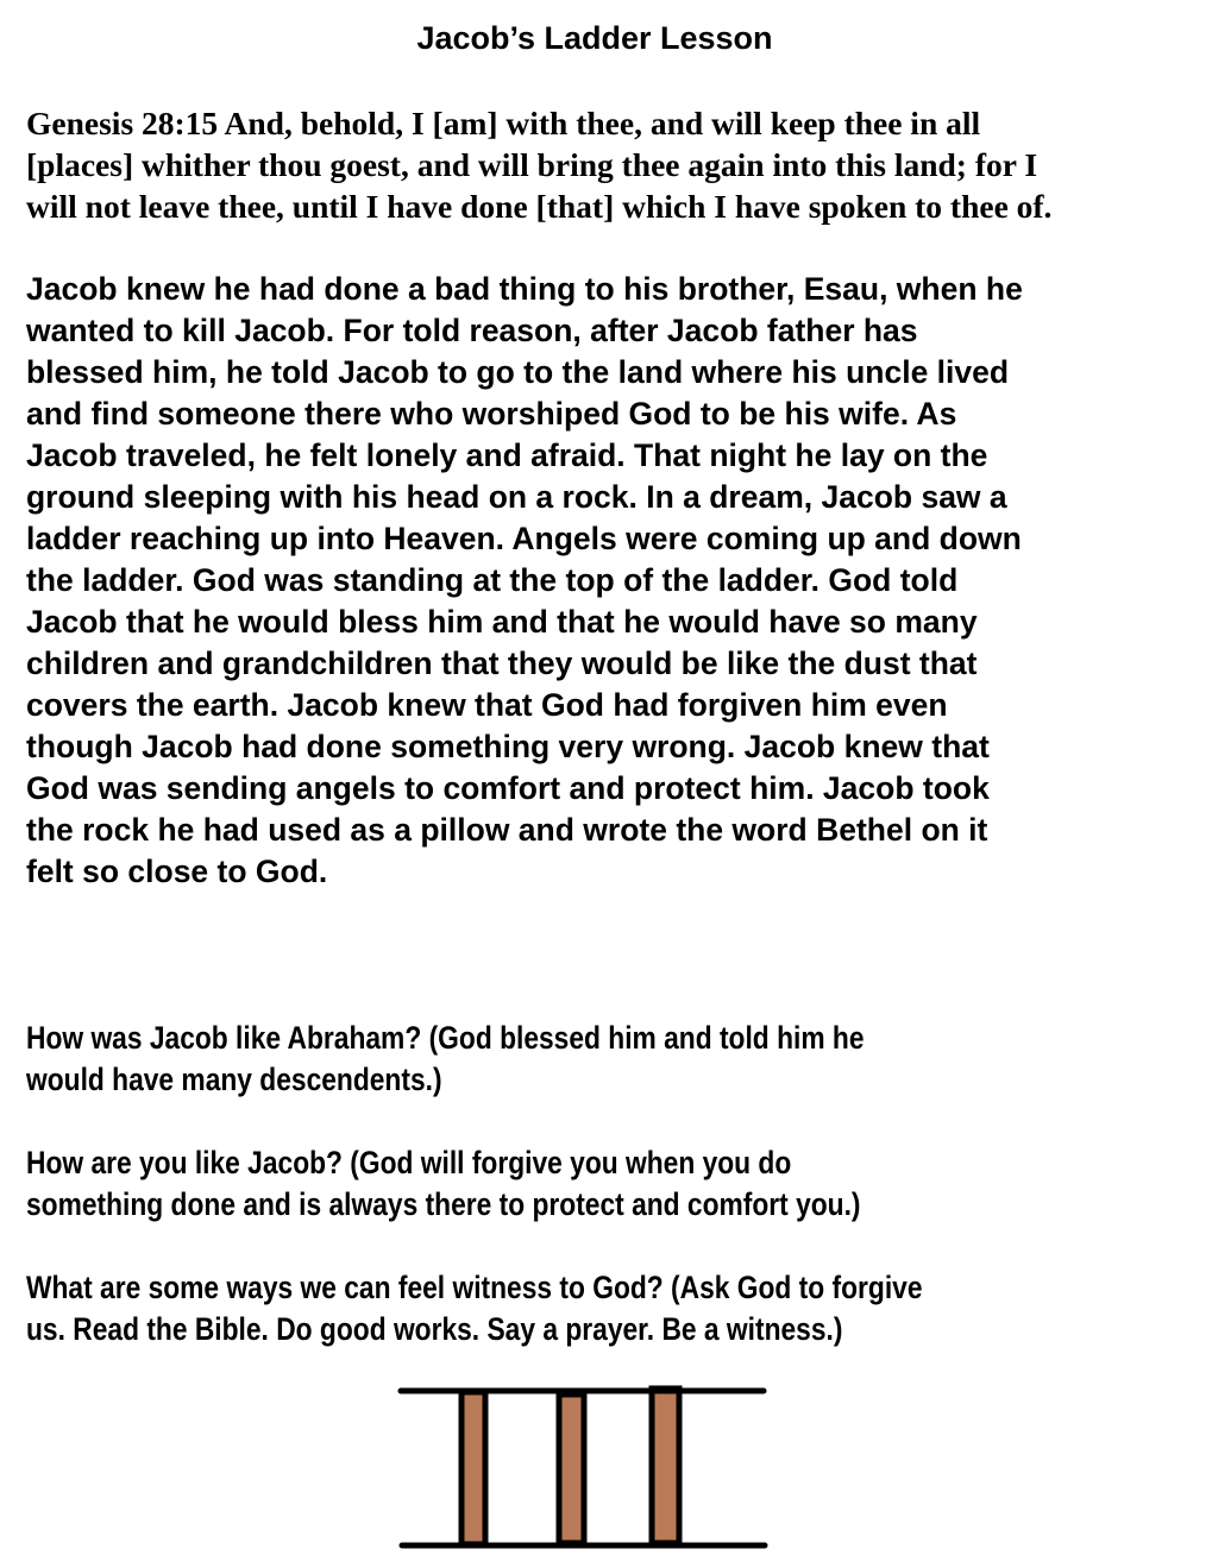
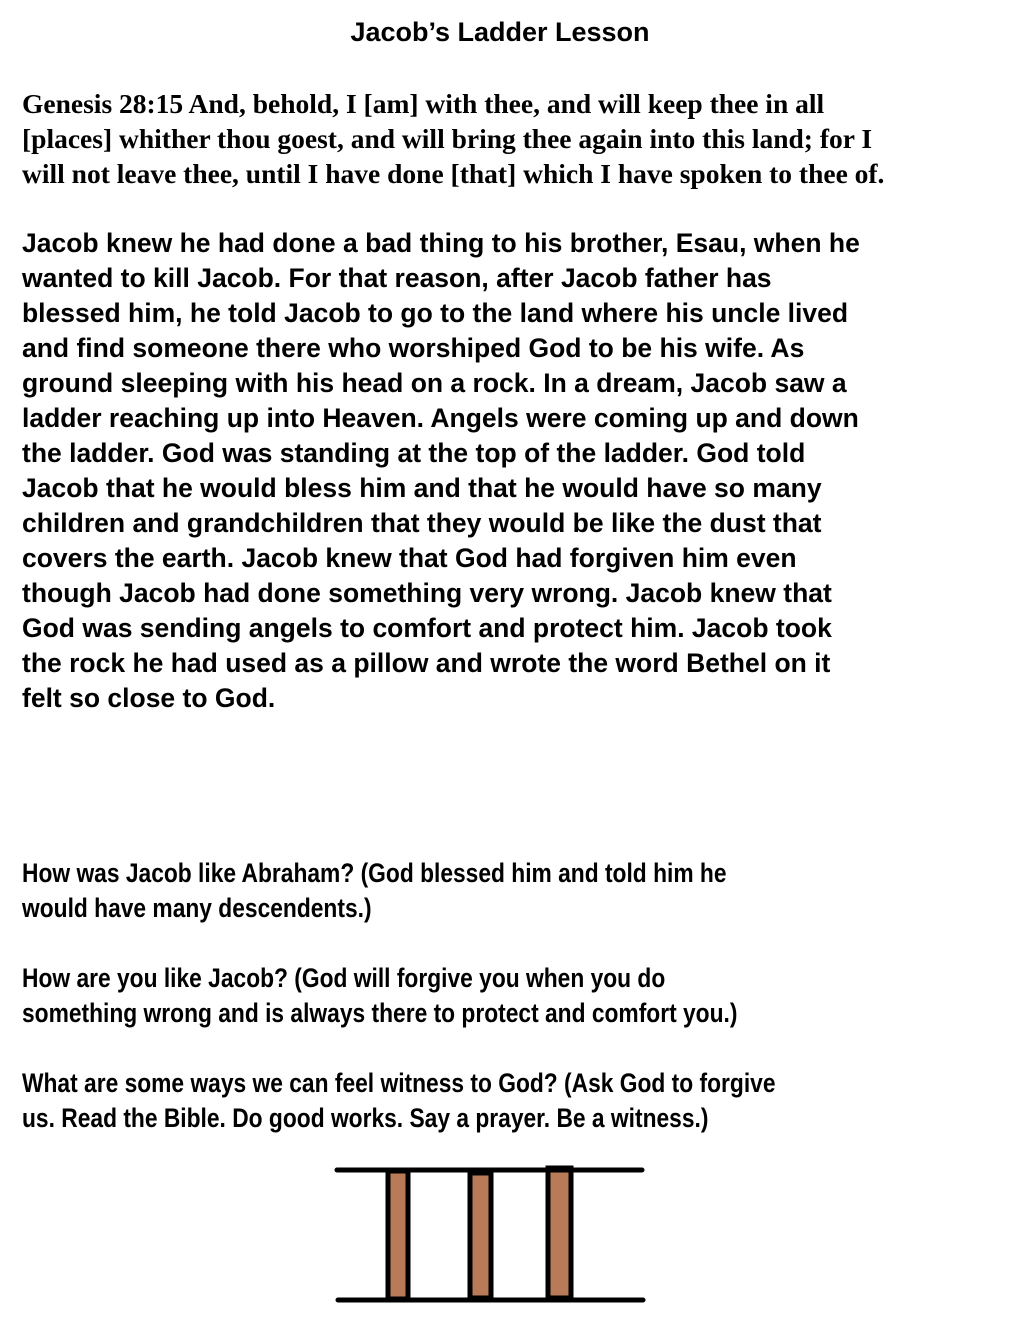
  Jacob’s Ladder Lesson
  Genesis 28:15 And, behold, I [am] with thee, and will keep thee in all
  [places] whither thou goest, and will bring thee again into this land; for I
  will not leave thee, until I have done [that] which I have spoken to thee of.
  Jacob knew he had done a bad thing to his brother, Esau, when he
- wanted to kill Jacob. For told reason, after Jacob father has
+ wanted to kill Jacob. For that reason, after Jacob father has
  blessed him, he told Jacob to go to the land where his uncle lived
  and find someone there who worshiped God to be his wife. As
- Jacob traveled, he felt lonely and afraid. That night he lay on the
  ground sleeping with his head on a rock. In a dream, Jacob saw a
  ladder reaching up into Heaven. Angels were coming up and down
  the ladder. God was standing at the top of the ladder. God told
  Jacob that he would bless him and that he would have so many
  children and grandchildren that they would be like the dust that
  covers the earth. Jacob knew that God had forgiven him even
  though Jacob had done something very wrong. Jacob knew that
  God was sending angels to comfort and protect him. Jacob took
  the rock he had used as a pillow and wrote the word Bethel on it
  felt so close to God.
  How was Jacob like Abraham? (God blessed him and told him he
  would have many descendents.)
  How are you like Jacob? (God will forgive you when you do
- something done and is always there to protect and comfort you.)
+ something wrong and is always there to protect and comfort you.)
  What are some ways we can feel witness to God? (Ask God to forgive
  us. Read the Bible. Do good works. Say a prayer. Be a witness.)
